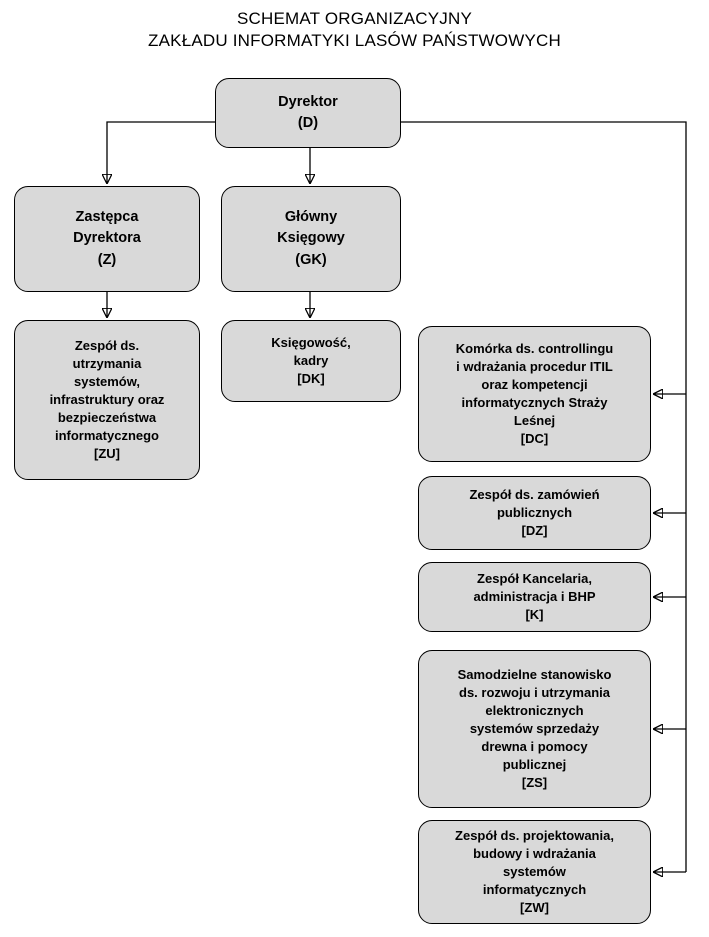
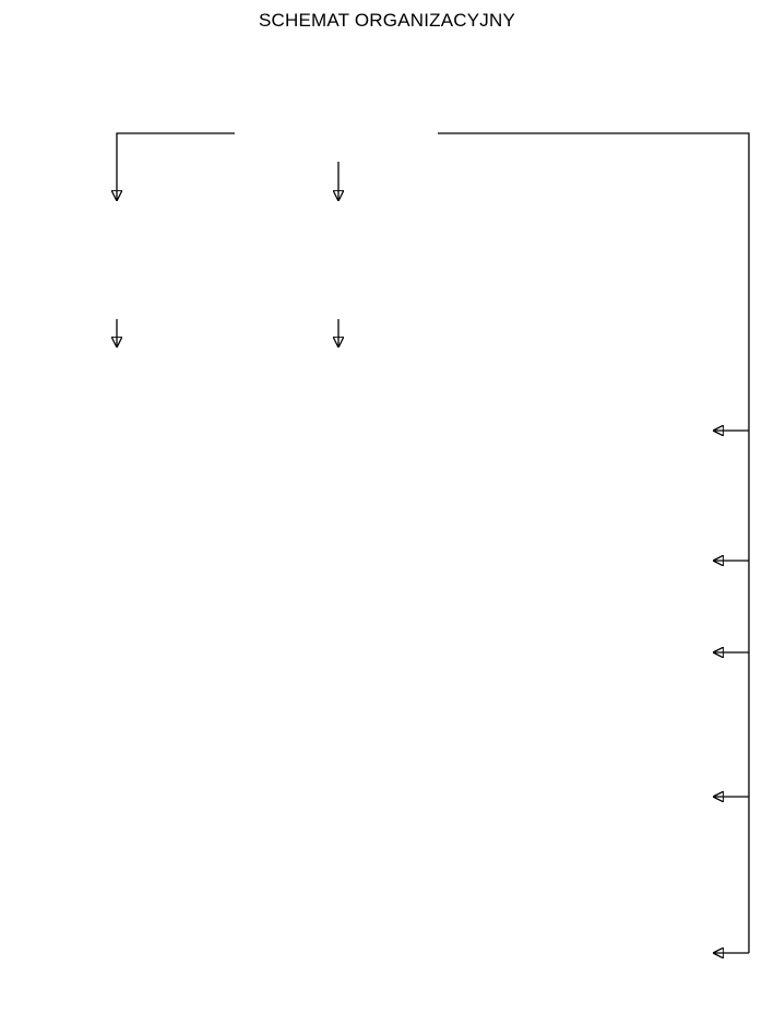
  SCHEMAT ORGANIZACYJNY
- ZAKŁADU INFORMATYKI LASÓW PAŃSTWOWYCH
- Dyrektor
- (D)
- Zastępca
- Dyrektora
- (Z)
- Główny
- Księgowy
- (GK)
- Zespół ds.
- utrzymania
- systemów,
- infrastruktury oraz
- bezpieczeństwa
- informatycznego
- [ZU]
- Księgowość,
- kadry
- [DK]
- Komórka ds. controllingu
- i wdrażania procedur ITIL
- oraz kompetencji
- informatycznych Straży
- Leśnej
- [DC]
- Zespół ds. zamówień
- publicznych
- [DZ]
- Zespół Kancelaria,
- administracja i BHP
- [K]
- Samodzielne stanowisko
- ds. rozwoju i utrzymania
- elektronicznych
- systemów sprzedaży
- drewna i pomocy
- publicznej
- [ZS]
- Zespół ds. projektowania,
- budowy i wdrażania
- systemów
- informatycznych
- [ZW]
